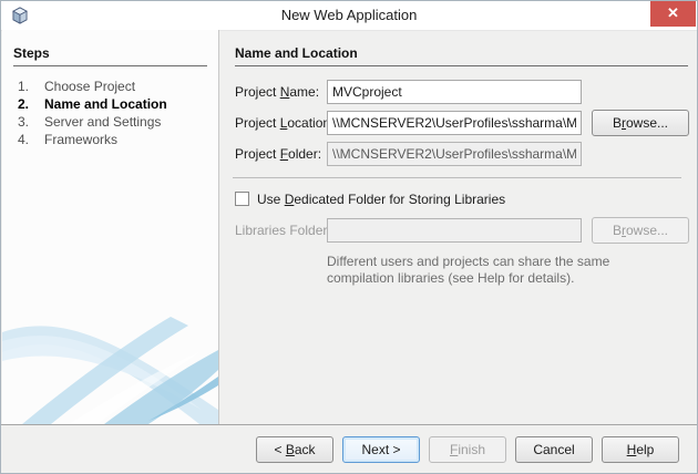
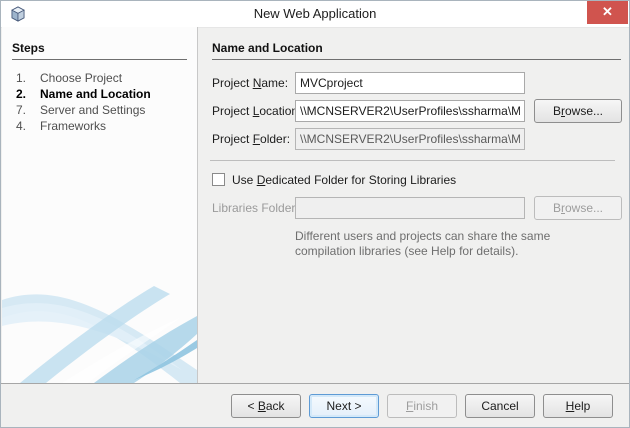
  New Web Application
  ✕
  Steps
  1.
  Choose Project
  2.
  Name and Location
- 3.
+ 7.
  Server and Settings
  4.
  Frameworks
  Name and Location
  Project Name:
  MVCproject
  Project Locatio
  \\MCNSERVER2\UserProfiles\ssharma\M
  Browse...
  Project Folder:
  \\MCNSERVER2\UserProfiles\ssharma\M
  Use Dedicated Folder for Storing Libraries
  Libraries Folder
  Browse...
  Different users and projects can share the same
  compilation libraries (see Help for details).
  < Back
  Next >
  Finish
  Cancel
  Help
